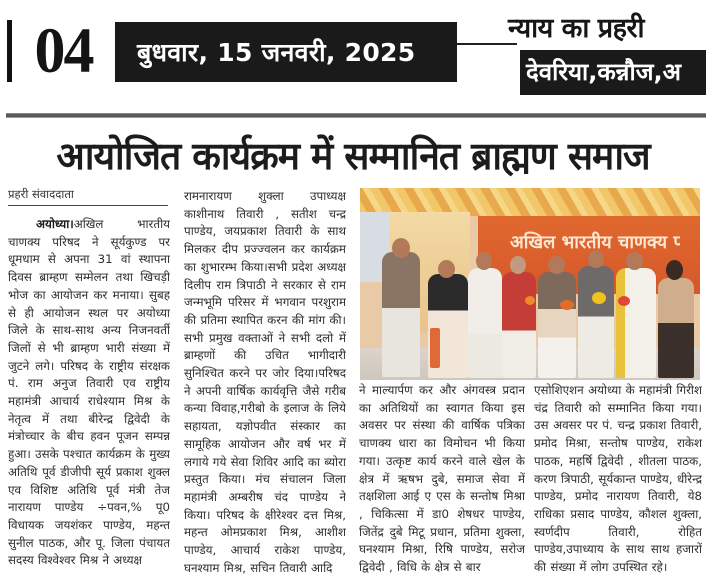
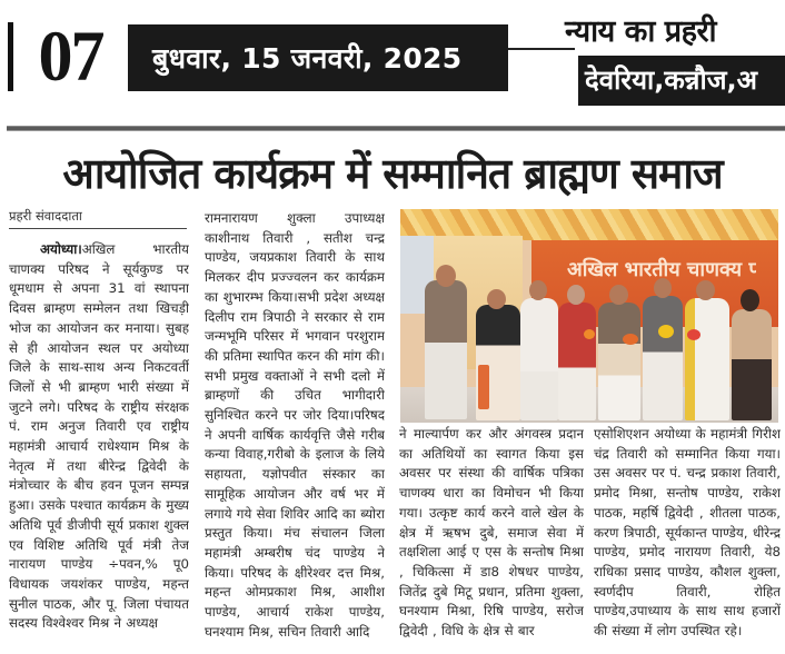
- 04
+ 07
  बुधवार, 15 जनवरी, 2025
  न्याय का प्रहरी
  देवरिया,कन्नौज,अ
  आयोजित कार्यक्रम में सम्मानित ब्राह्मण समाज
  प्रहरी संवाददाता
- अयोध्या।अखिल भारतीय चाणक्य परिषद ने सूर्यकुण्ड पर धूमधाम से अपना 31 वां स्थापना दिवस ब्राम्हण सम्मेलन तथा खिचड़ी भोज का आयोजन कर मनाया। सुबह से ही आयोजन स्थल पर अयोध्या जिले के साथ-साथ अन्य निजनवर्ती जिलों से भी ब्राम्हण भारी संख्या में जुटने लगे। परिषद के राष्ट्रीय संरक्षक पं. राम अनुज तिवारी एव राष्ट्रीय महामंत्री आचार्य राधेश्याम मिश्र के नेतृत्व में तथा बीरेन्द्र द्विवेदी के मंत्रोच्चार के बीच हवन पूजन सम्पन्न हुआ। उसके पश्चात कार्यक्रम के मुख्य अतिथि पूर्व डीजीपी सूर्य प्रकाश शुक्ल एव विशिष्ट अतिथि पूर्व मंत्री तेज नारायण पाण्डेय ÷पवन,% पू0 विधायक जयशंकर पाण्डेय, महन्त सुनील पाठक, और पू. जिला पंचायत सदस्य विश्वेश्वर मिश्र ने अध्यक्ष
+ अयोध्या।अखिल भारतीय चाणक्य परिषद ने सूर्यकुण्ड पर धूमधाम से अपना 31 वां स्थापना दिवस ब्राम्हण सम्मेलन तथा खिचड़ी भोज का आयोजन कर मनाया। सुबह से ही आयोजन स्थल पर अयोध्या जिले के साथ-साथ अन्य निकटवर्ती जिलों से भी ब्राम्हण भारी संख्या में जुटने लगे। परिषद के राष्ट्रीय संरक्षक पं. राम अनुज तिवारी एव राष्ट्रीय महामंत्री आचार्य राधेश्याम मिश्र के नेतृत्व में तथा बीरेन्द्र द्विवेदी के मंत्रोच्चार के बीच हवन पूजन सम्पन्न हुआ। उसके पश्चात कार्यक्रम के मुख्य अतिथि पूर्व डीजीपी सूर्य प्रकाश शुक्ल एव विशिष्ट अतिथि पूर्व मंत्री तेज नारायण पाण्डेय ÷पवन,% पू0 विधायक जयशंकर पाण्डेय, महन्त सुनील पाठक, और पू. जिला पंचायत सदस्य विश्वेश्वर मिश्र ने अध्यक्ष
  रामनारायण शुक्ला उपाध्यक्ष काशीनाथ तिवारी , सतीश चन्द्र पाण्डेय, जयप्रकाश तिवारी के साथ मिलकर दीप प्रज्ज्वलन कर कार्यक्रम का शुभारम्भ किया।सभी प्रदेश अध्यक्ष दिलीप राम त्रिपाठी ने सरकार से राम जन्मभूमि परिसर में भगवान परशुराम की प्रतिमा स्थापित करन की मांग की। सभी प्रमुख वक्ताओं ने सभी दलो में ब्राम्हणों की उचित भागीदारी सुनिश्चित करने पर जोर दिया।परिषद ने अपनी वार्षिक कार्यवृत्ति जैसे गरीब कन्या विवाह,गरीबो के इलाज के लिये सहायता, यज्ञोपवीत संस्कार का सामूहिक आयोजन और वर्ष भर में लगाये गये सेवा शिविर आदि का ब्योरा प्रस्तुत किया। मंच संचालन जिला महामंत्री अम्बरीष चंद पाण्डेय ने किया। परिषद के क्षीरेश्वर दत्त मिश्र, महन्त ओमप्रकाश मिश्र, आशीश पाण्डेय, आचार्य राकेश पाण्डेय, घनश्याम मिश्र, सचिन तिवारी आदि
  अखिल भारतीय चाणक्य प
- ने माल्यार्पण कर और अंगवस्त्र प्रदान का अतिथियों का स्वागत किया इस अवसर पर संस्था की वार्षिक पत्रिका चाणक्य धारा का विमोचन भी किया गया। उत्कृष्ट कार्य करने वाले खेल के क्षेत्र में ऋषभ दुबे, समाज सेवा में तक्षशिला आई ए एस के सन्तोष मिश्रा , चिकित्सा में डा0 शेषधर पाण्डेय, जितेंद्र दुबे मिटू प्रधान, प्रतिमा शुक्ला, घनश्याम मिश्रा, रिषि पाण्डेय, सरोज द्विवेदी , विधि के क्षेत्र से बार
+ ने माल्यार्पण कर और अंगवस्त्र प्रदान का अतिथियों का स्वागत किया इस अवसर पर संस्था की वार्षिक पत्रिका चाणक्य धारा का विमोचन भी किया गया। उत्कृष्ट कार्य करने वाले खेल के क्षेत्र में ऋषभ दुबे, समाज सेवा में तक्षशिला आई ए एस के सन्तोष मिश्रा , चिकित्सा में डा8 शेषधर पाण्डेय, जितेंद्र दुबे मिटू प्रधान, प्रतिमा शुक्ला, घनश्याम मिश्रा, रिषि पाण्डेय, सरोज द्विवेदी , विधि के क्षेत्र से बार
  एसोशिएशन अयोध्या के महामंत्री गिरीश चंद्र तिवारी को सम्मानित किया गया। उस अवसर पर पं. चन्द्र प्रकाश तिवारी, प्रमोद मिश्रा, सन्तोष पाण्डेय, राकेश पाठक, महर्षि द्विवेदी , शीतला पाठक, करण त्रिपाठी, सूर्यकान्त पाण्डेय, धीरेन्द्र पाण्डेय, प्रमोद नारायण तिवारी, ये8 राधिका प्रसाद पाण्डेय, कौशल शुक्ला, स्वर्णदीप तिवारी, रोहित पाण्डेय,उपाध्याय के साथ साथ हजारों की संख्या में लोग उपस्थित रहे।
